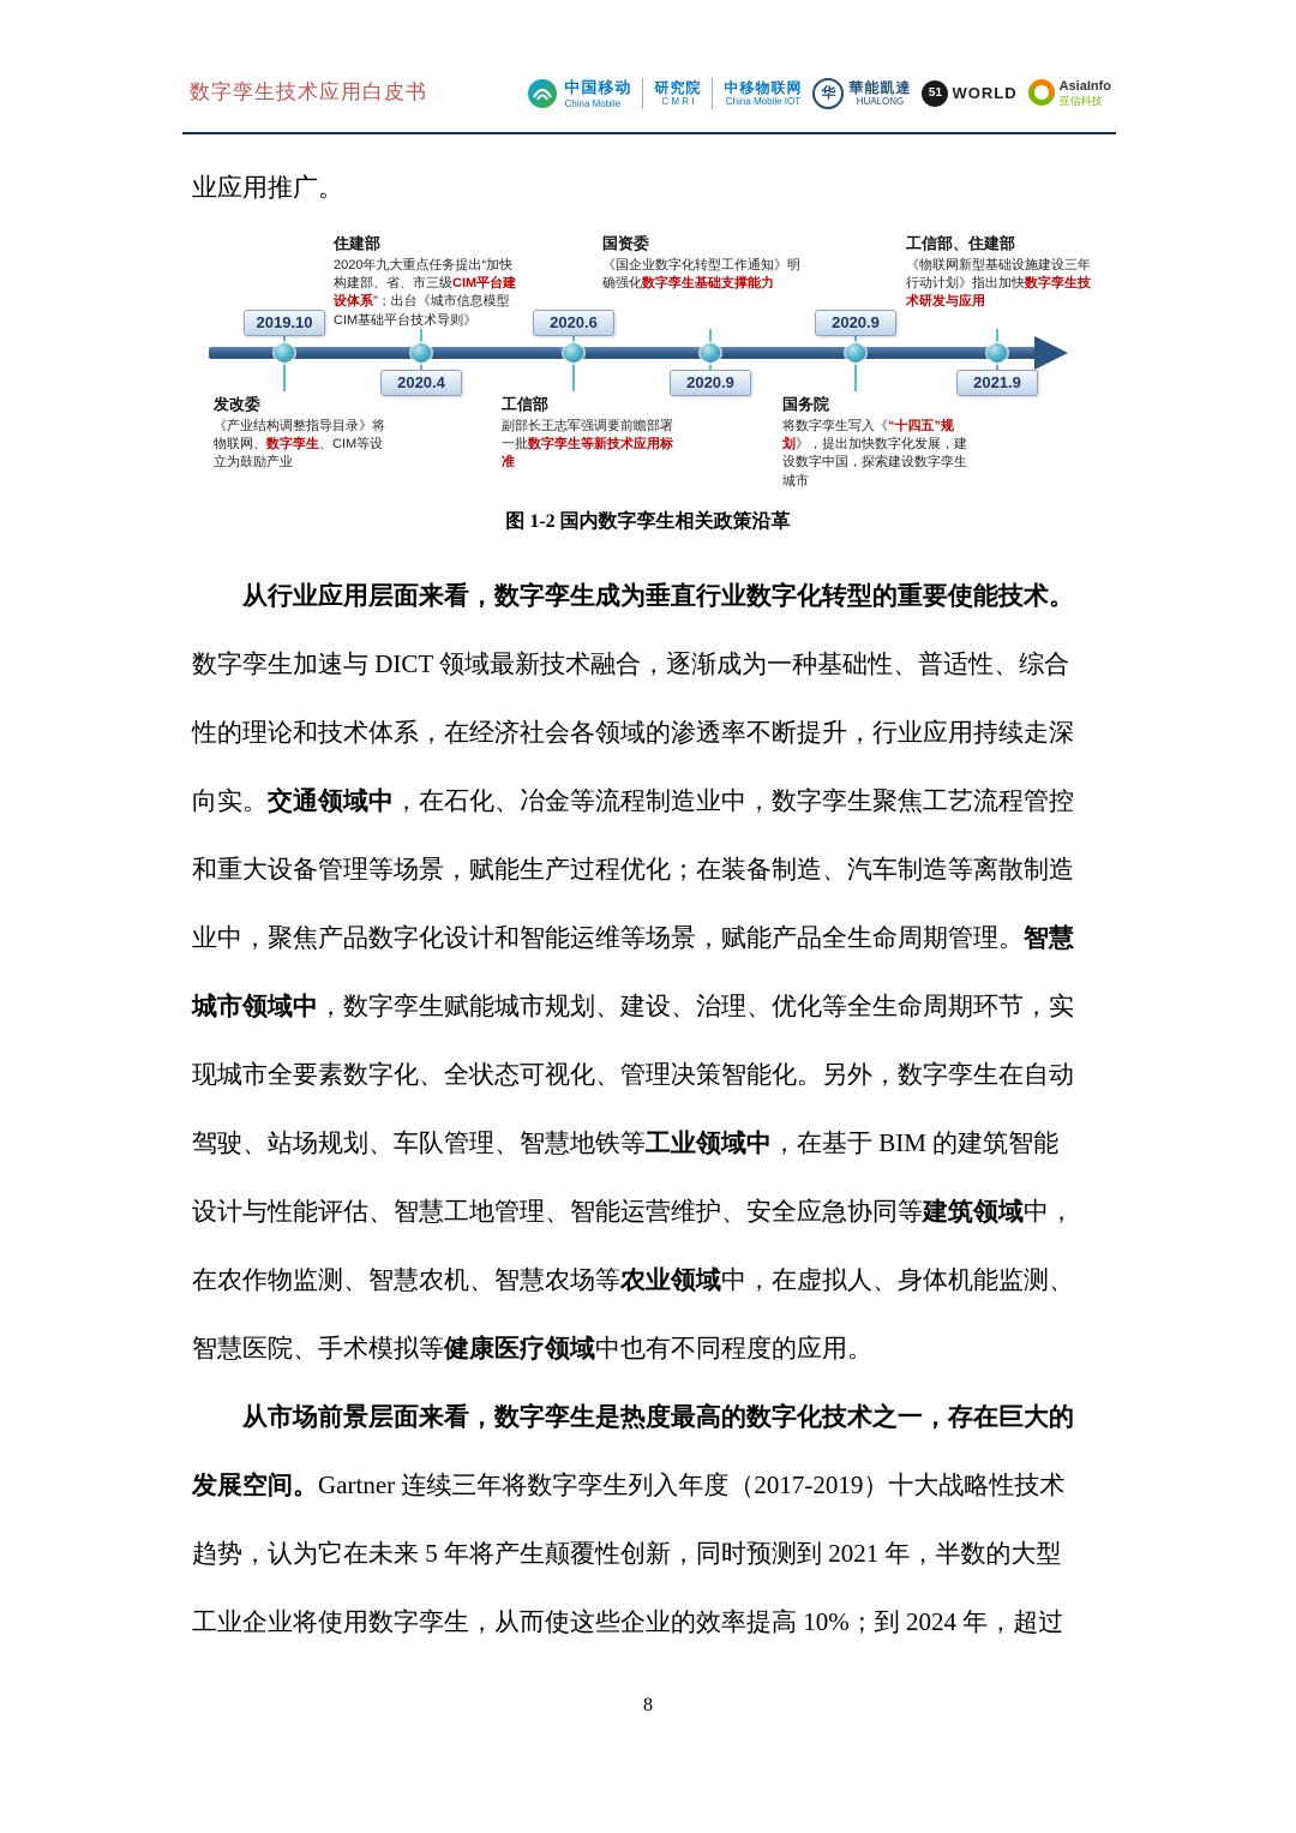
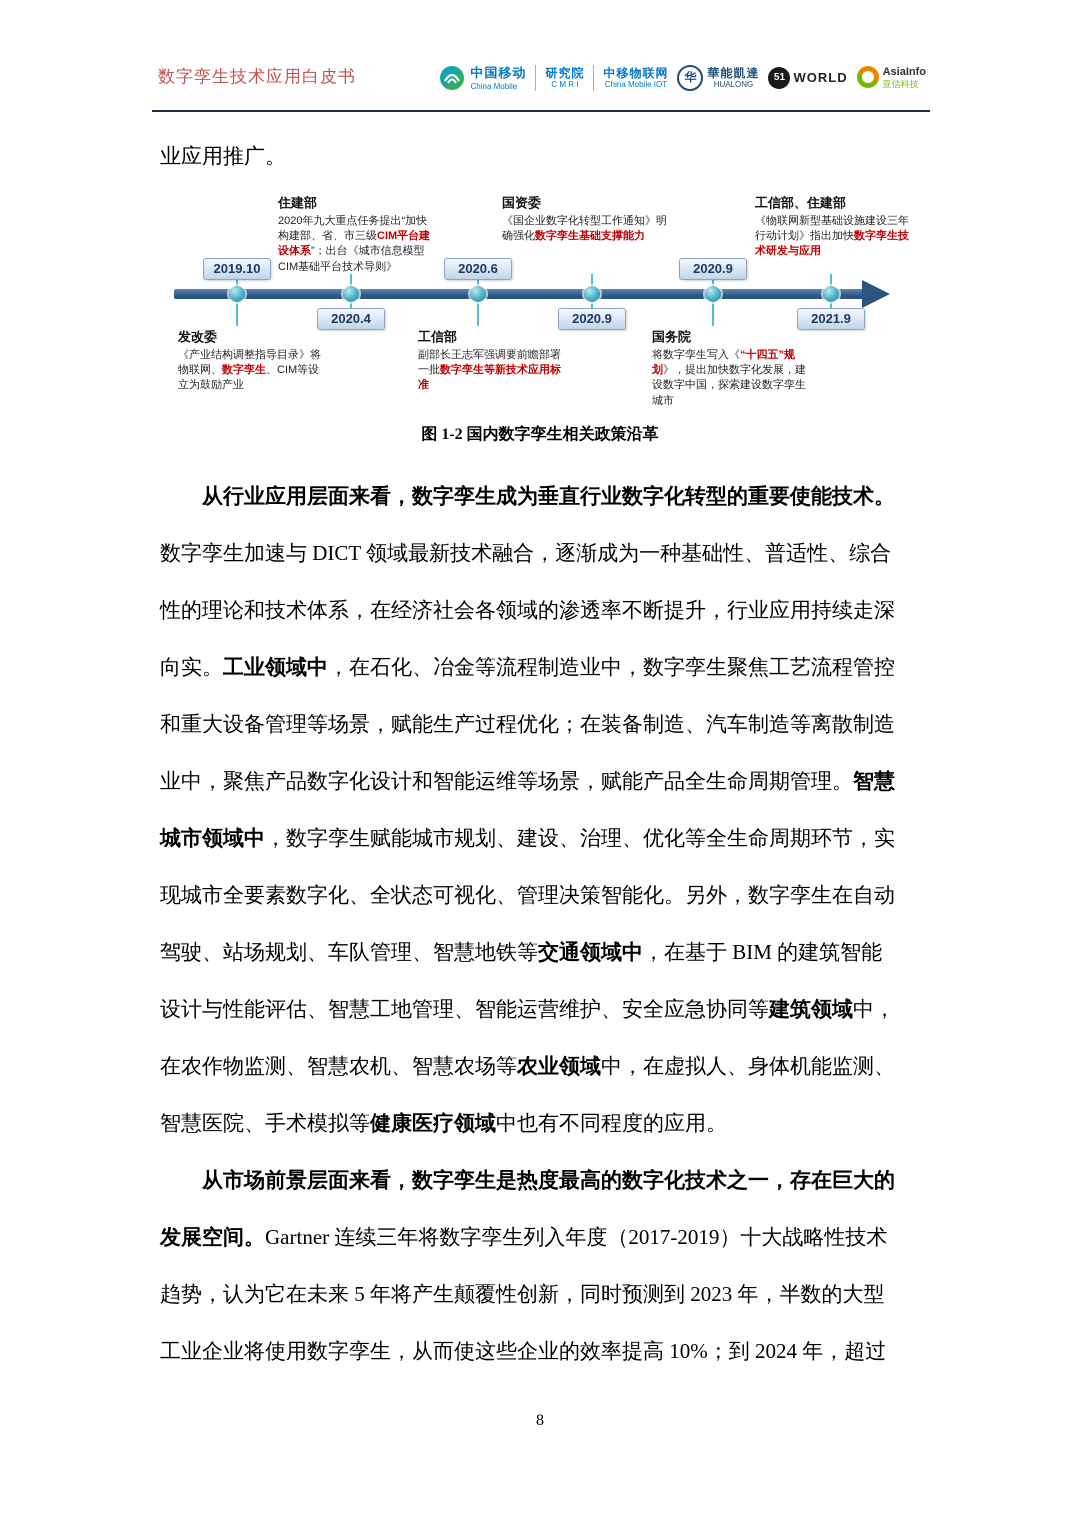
  数字孪生技术应用白皮书
  中国移动
  China Mobile
  研究院
  C M R I
  中移物联网
  China Mobile IOT
  华
  華能凱達
  HUALONG
  51
  WORLD
  AsiaInfo
  亚信科技
  业应用推广。
  2019.10
  发改委
  《产业结构调整指导目录》将物联网、数字孪生、CIM等设立为鼓励产业
  2020.4
  住建部
  2020年九大重点任务提出“加快构建部、省、市三级CIM平台建设体系”；出台《城市信息模型CIM基础平台技术导则》
  2020.6
  工信部
  副部长王志军强调要前瞻部署一批数字孪生等新技术应用标准
  2020.9
  国资委
  《国企业数字化转型工作通知》明确强化数字孪生基础支撑能力
  2020.9
  国务院
  将数字孪生写入《“十四五”规划》，提出加快数字化发展，建设数字中国，探索建设数字孪生城市
  2021.9
  工信部、住建部
  《物联网新型基础设施建设三年行动计划》指出加快数字孪生技术研发与应用
  图 1-2 国内数字孪生相关政策沿革
  从行业应用层面来看，数字孪生成为垂直行业数字化转型的重要使能技术。
  数字孪生加速与 DICT 领域最新技术融合，逐渐成为一种基础性、普适性、综合
  性的理论和技术体系，在经济社会各领域的渗透率不断提升，行业应用持续走深
- 向实。交通领域中，在石化、冶金等流程制造业中，数字孪生聚焦工艺流程管控
+ 向实。工业领域中，在石化、冶金等流程制造业中，数字孪生聚焦工艺流程管控
  和重大设备管理等场景，赋能生产过程优化；在装备制造、汽车制造等离散制造
  业中，聚焦产品数字化设计和智能运维等场景，赋能产品全生命周期管理。智慧
  城市领域中，数字孪生赋能城市规划、建设、治理、优化等全生命周期环节，实
  现城市全要素数字化、全状态可视化、管理决策智能化。另外，数字孪生在自动
- 驾驶、站场规划、车队管理、智慧地铁等工业领域中，在基于 BIM 的建筑智能
+ 驾驶、站场规划、车队管理、智慧地铁等交通领域中，在基于 BIM 的建筑智能
  设计与性能评估、智慧工地管理、智能运营维护、安全应急协同等建筑领域中，
  在农作物监测、智慧农机、智慧农场等农业领域中，在虚拟人、身体机能监测、
  智慧医院、手术模拟等健康医疗领域中也有不同程度的应用。
  从市场前景层面来看，数字孪生是热度最高的数字化技术之一，存在巨大的
  发展空间。Gartner 连续三年将数字孪生列入年度（2017-2019）十大战略性技术
- 趋势，认为它在未来 5 年将产生颠覆性创新，同时预测到 2021 年，半数的大型
+ 趋势，认为它在未来 5 年将产生颠覆性创新，同时预测到 2023 年，半数的大型
  工业企业将使用数字孪生，从而使这些企业的效率提高 10%；到 2024 年，超过
  8
